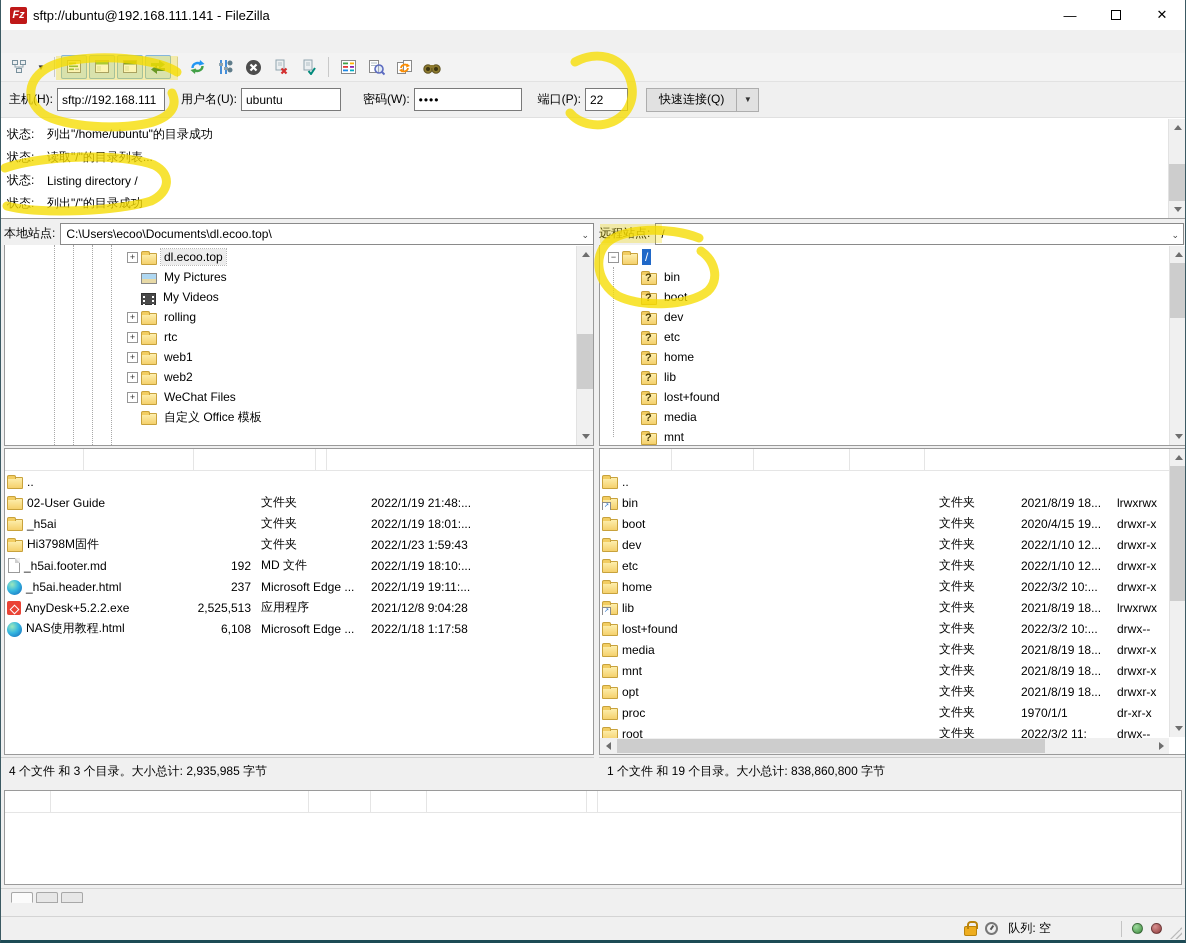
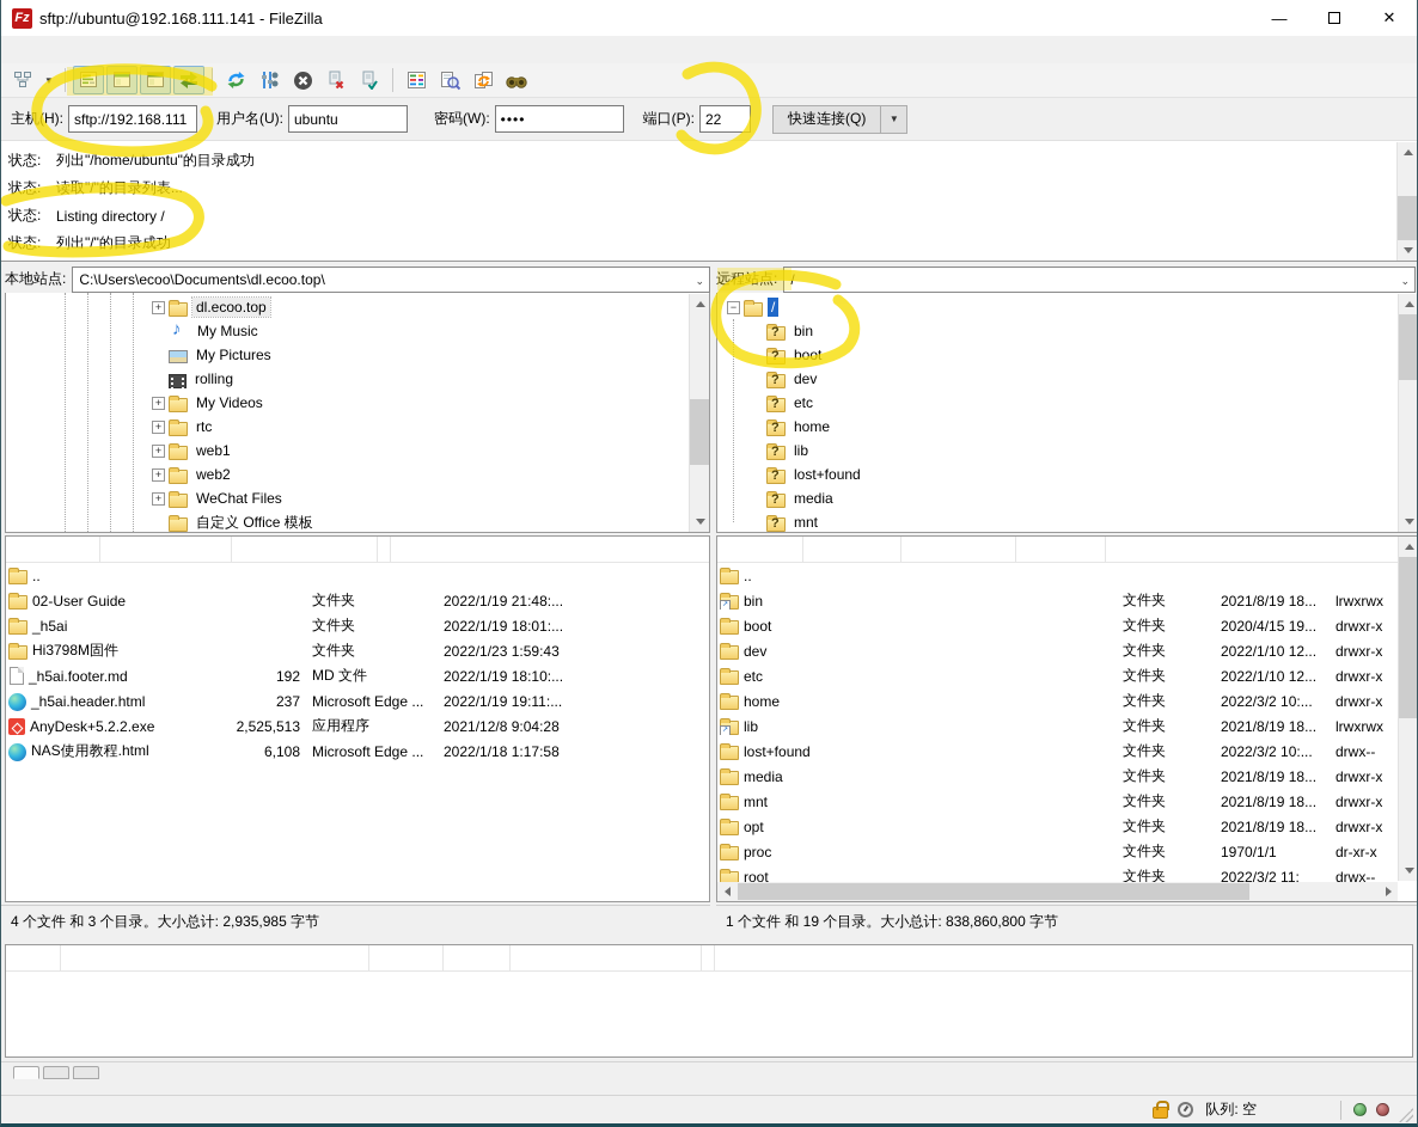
  Fz
  sftp://ubuntu@192.168.111.141 - FileZilla
  —
  ✕
  ▼
  主机(H):
  sftp://192.168.111
  用户名(U):
  ubuntu
  密码(W):
  ••••
  端口(P):
  22
  快速连接(Q)
  ▼
  状态:
  列出"/home/ubuntu"的目录成功
  状态:
  读取"/"的目录列表...
  状态:
  Listing directory /
  状态:
  列出"/"的目录成功
  本地站点:
  C:\Users\ecoo\Documents\dl.ecoo.top\
  ⌄
  远程站点:
  /
  ⌄
  +
  dl.ecoo.top
+ My Music
  My Pictures
- My Videos
+ rolling
  +
- rolling
+ My Videos
  +
  rtc
  +
  web1
  +
  web2
  +
  WeChat Files
  自定义 Office 模板
  −
  /
  bin
  boot
  dev
  etc
  home
  lib
  lost+found
  media
  mnt
  ..
  02-User Guide
  文件夹
  2022/1/19 21:48:...
  _h5ai
  文件夹
  2022/1/19 18:01:...
  Hi3798M固件
  文件夹
  2022/1/23 1:59:43
  _h5ai.footer.md
  192
  MD 文件
  2022/1/19 18:10:...
  _h5ai.header.html
  237
  Microsoft Edge ...
  2022/1/19 19:11:...
  AnyDesk+5.2.2.exe
  2,525,513
  应用程序
  2021/12/8 9:04:28
  NAS使用教程.html
  6,108
  Microsoft Edge ...
  2022/1/18 1:17:58
  ..
  bin
  文件夹
  2021/8/19 18...
  lrwxrwx
  boot
  文件夹
  2020/4/15 19...
  drwxr-x
  dev
  文件夹
  2022/1/10 12...
  drwxr-x
  etc
  文件夹
  2022/1/10 12...
  drwxr-x
  home
  文件夹
  2022/3/2 10:...
  drwxr-x
  lib
  文件夹
  2021/8/19 18...
  lrwxrwx
  lost+found
  文件夹
  2022/3/2 10:...
  drwx--
  media
  文件夹
  2021/8/19 18...
  drwxr-x
  mnt
  文件夹
  2021/8/19 18...
  drwxr-x
  opt
  文件夹
  2021/8/19 18...
  drwxr-x
  proc
  文件夹
  1970/1/1
  dr-xr-x
  root
  文件夹
  2022/3/2 11:
  drwx--
  4 个文件 和 3 个目录。大小总计: 2,935,985 字节
  1 个文件 和 19 个目录。大小总计: 838,860,800 字节
  队列: 空
